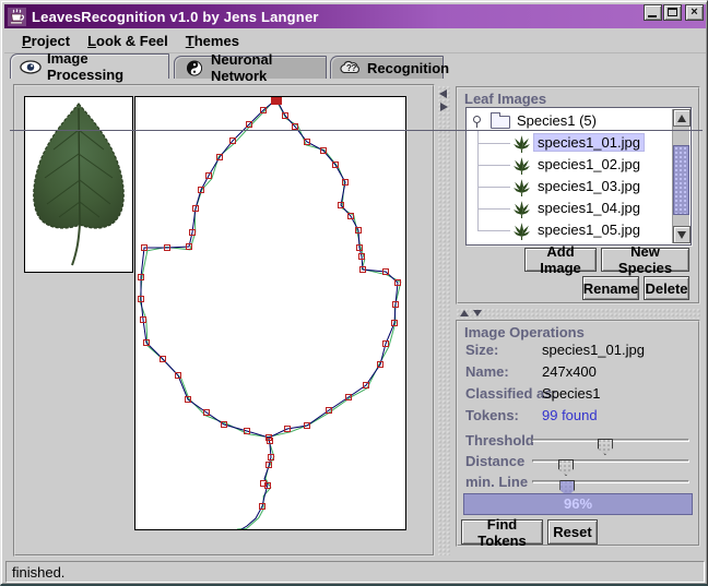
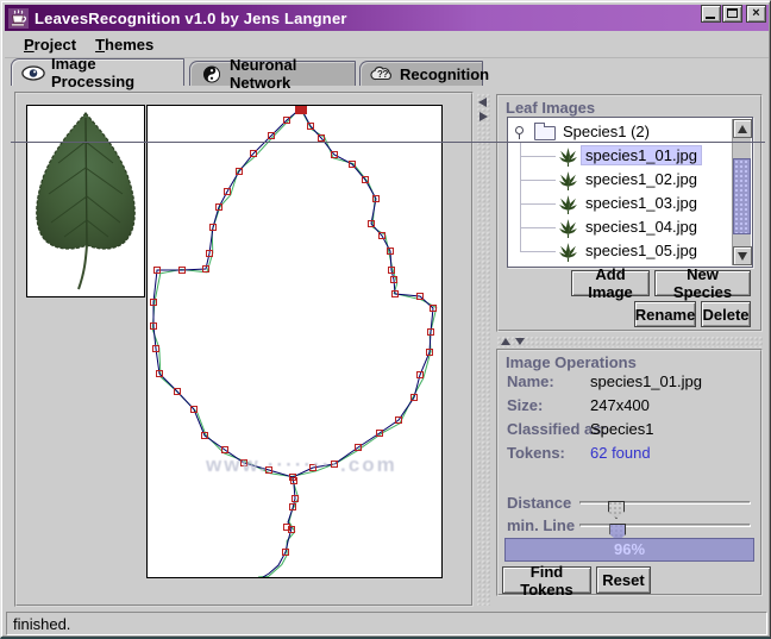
  LeavesRecognition v1.0 by Jens Langner
  ×
  Project
- Look & Feel
  Themes
  Image Processing
  Neuronal Network
  ?
  ?
  Recognition
+ www.········.com
  Leaf Images
- Species1 (5)
+ Species1 (2)
  species1_01.jpg
  species1_02.jpg
  species1_03.jpg
  species1_04.jpg
  species1_05.jpg
  Add Image
  New Species
  Rename
  Delete
  Image Operations
- Size:
+ Name:
  species1_01.jpg
- Name:
+ Size:
  247x400
  Classified as:
  Species1
  Tokens:
- 99 found
+ 62 found
- Threshold
  Distance
  min. Line
  96%
  Find Tokens
  Reset
  finished.
